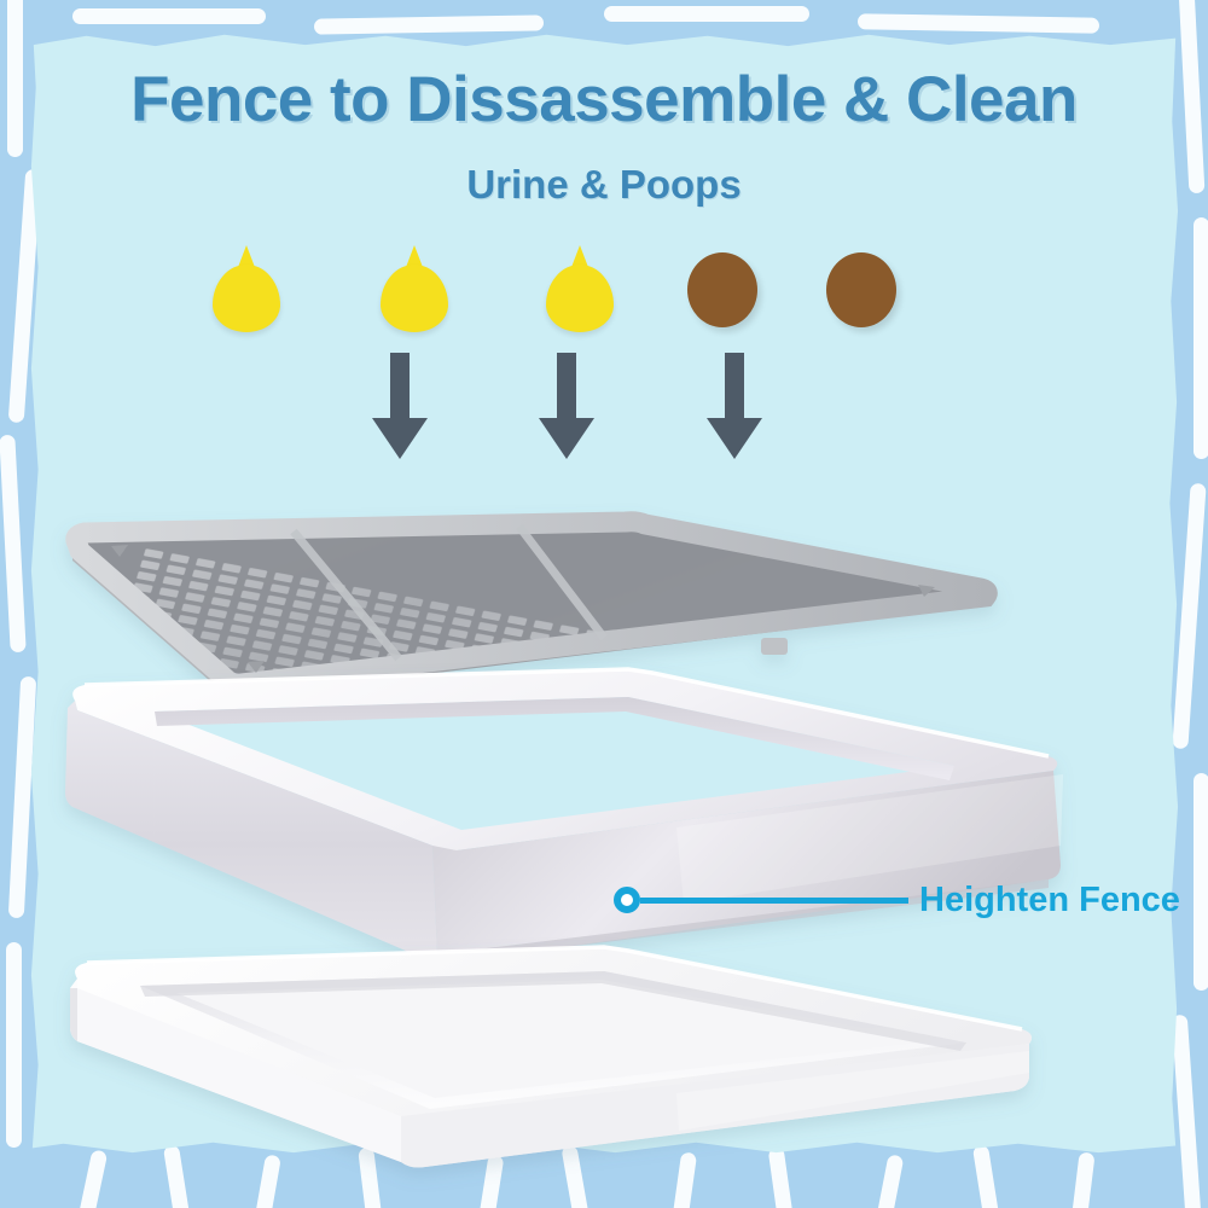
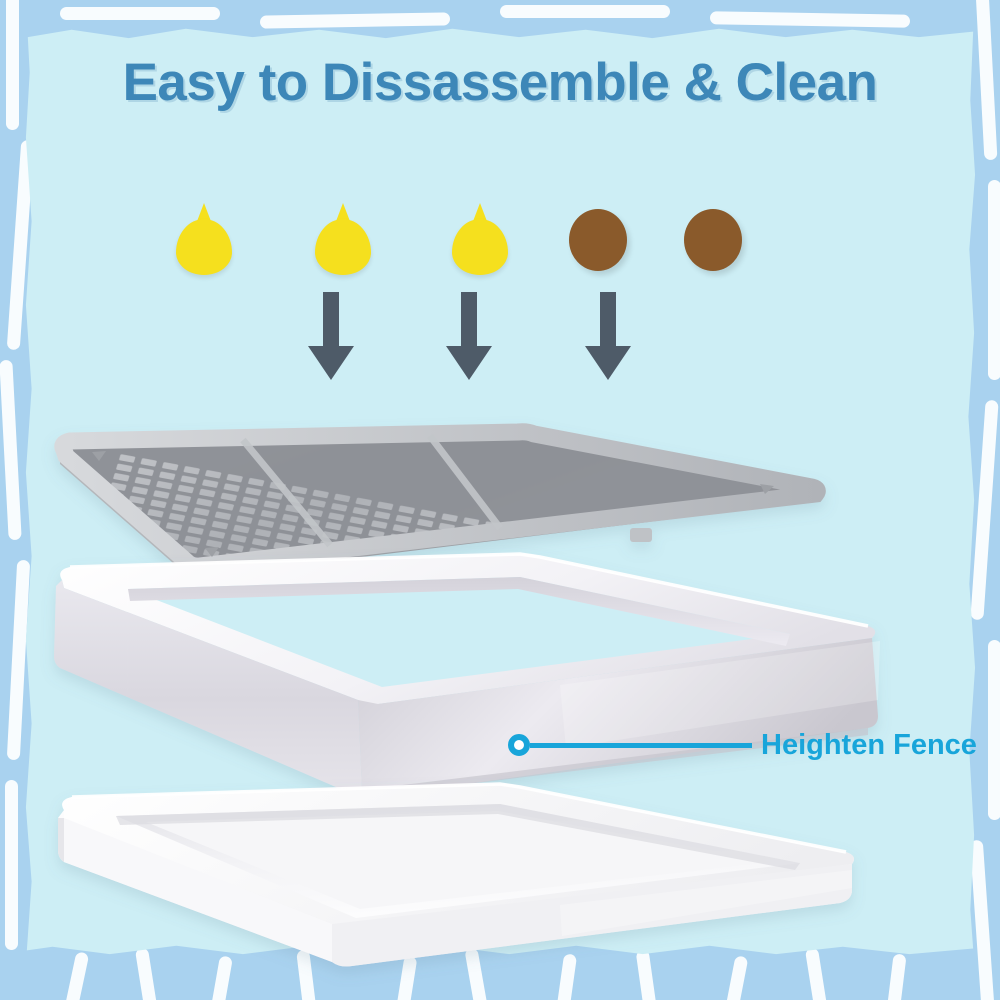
- Fence to Dissassemble & Clean
+ Easy to Dissassemble & Clean
- Urine & Poops
  Heighten Fence
